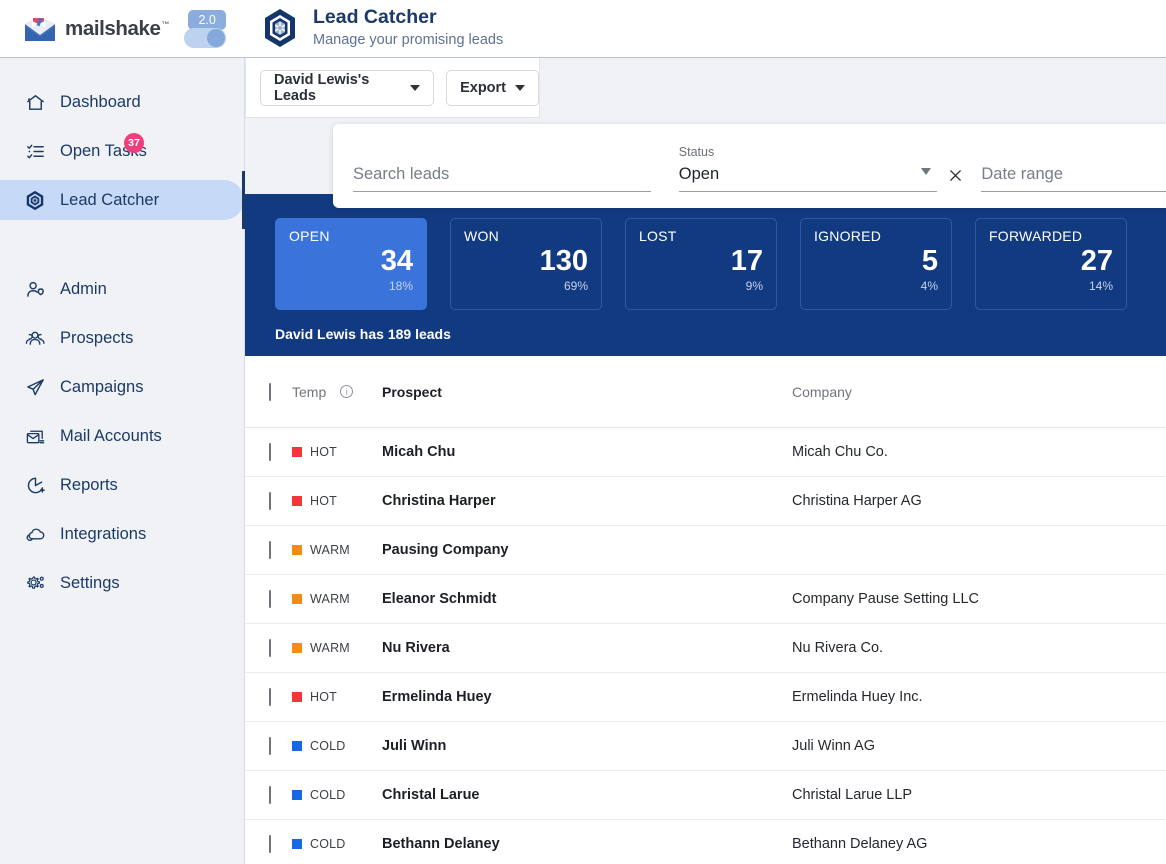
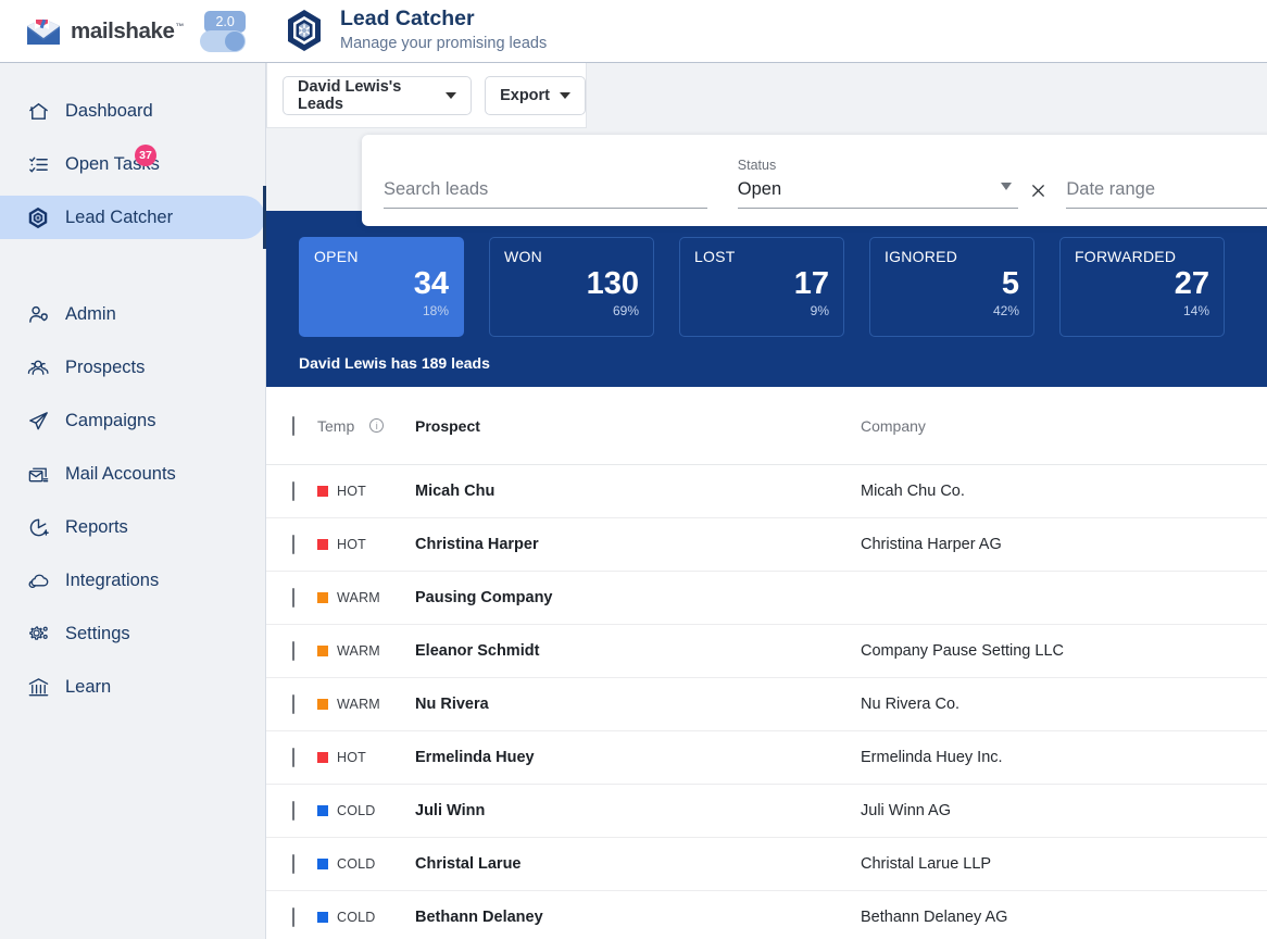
  mailshake™
  2.0
  Lead Catcher
  Manage your promising leads
  Dashboard
  Open Tass
  37
  Lead Catcher
  Admin
  Prospects
  Campaigns
  Mail Accounts
  Reports
  Integrations
  Settings
+ Learn
  David Lewis's Leads
  Export
  Search leads
  Status
  Open
  Date range
  OPEN
  34
  18%
  WON
  130
  69%
  LOST
  17
  9%
  IGNORED
  5
- 4%
+ 42%
  FORWARDED
  27
  14%
  David Lewis has 189 leads
  Temp
  i
  Prospect
  Company
  HOT
  Micah Chu
  Micah Chu Co.
  HOT
  Christina Harper
  Christina Harper AG
  WARM
  Pausing Company
  WARM
  Eleanor Schmidt
  Company Pause Setting LLC
  WARM
  Nu Rivera
  Nu Rivera Co.
  HOT
  Ermelinda Huey
  Ermelinda Huey Inc.
  COLD
  Juli Winn
  Juli Winn AG
  COLD
  Christal Larue
  Christal Larue LLP
  COLD
  Bethann Delaney
  Bethann Delaney AG
